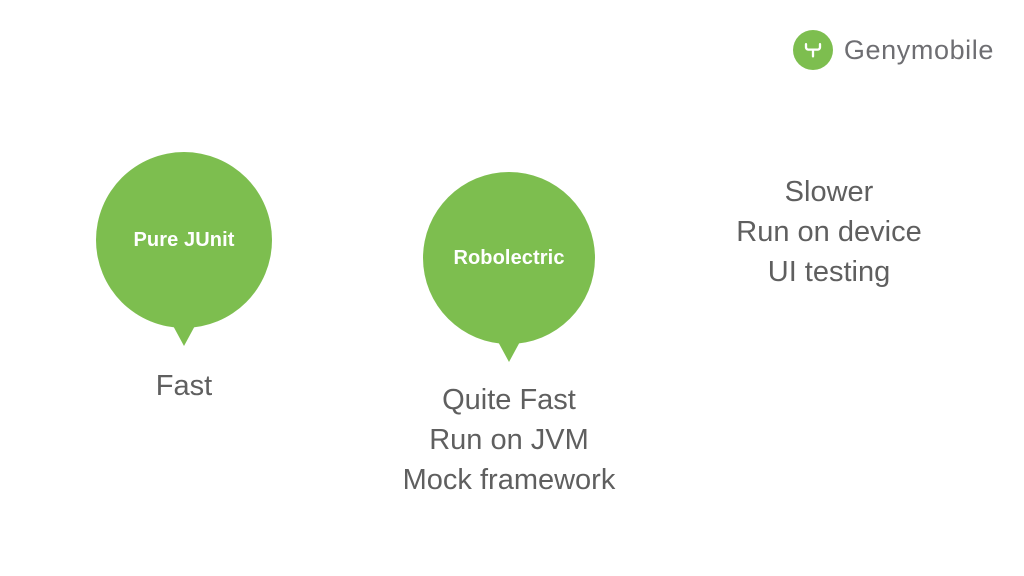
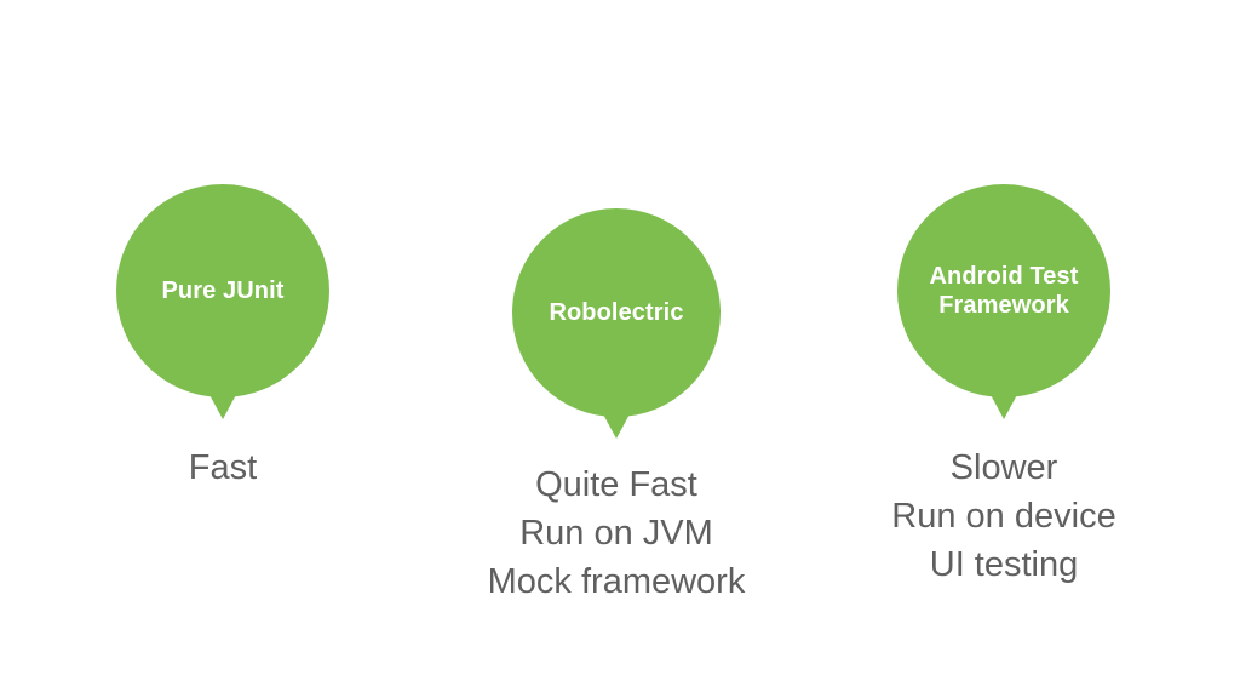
- Genymobile
  Pure JUnit
  Fast
  Robolectric
  Quite Fast
  Run on JVM
  Mock framework
+ Android Test
+ Framework
  Slower
  Run on device
  UI testing
